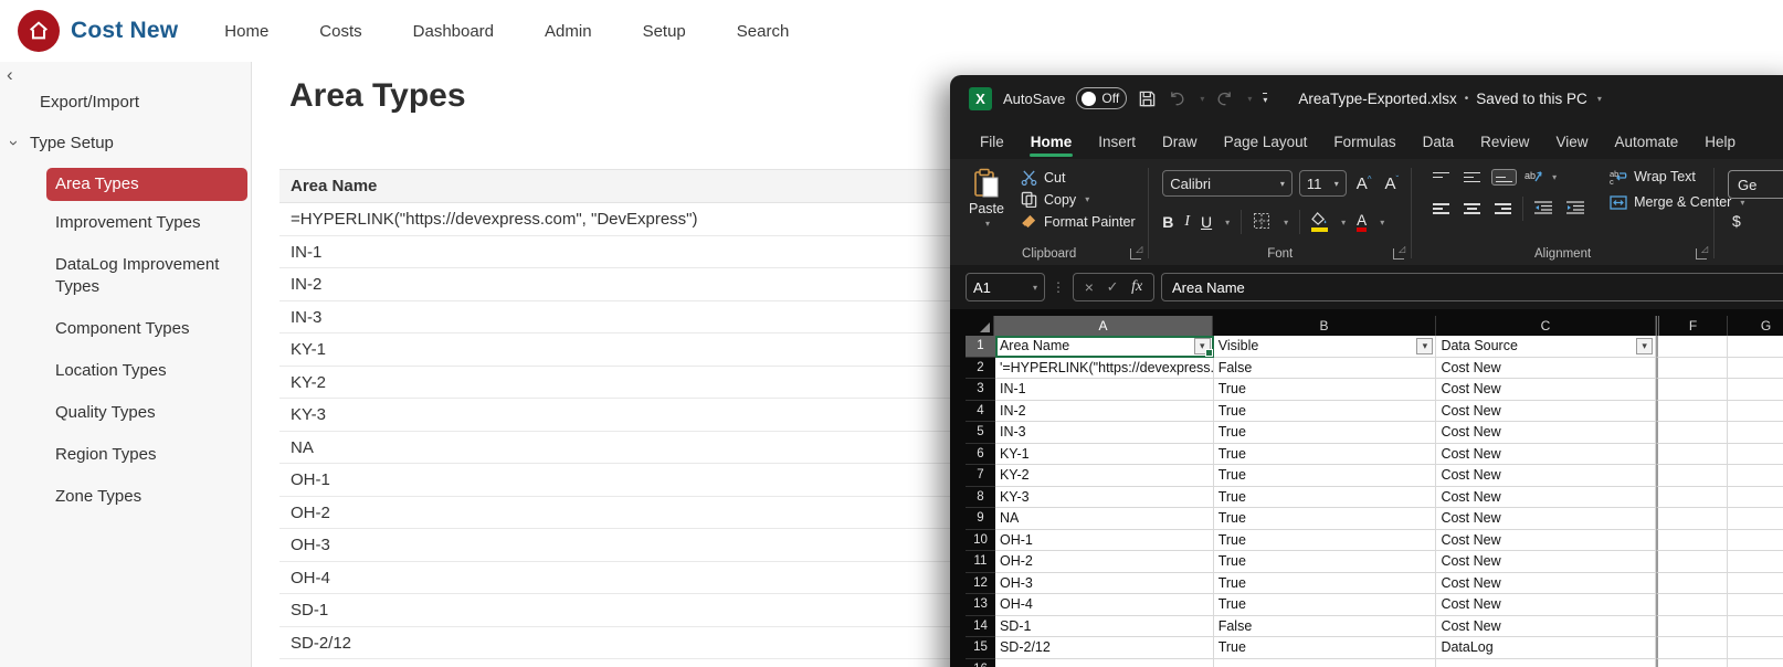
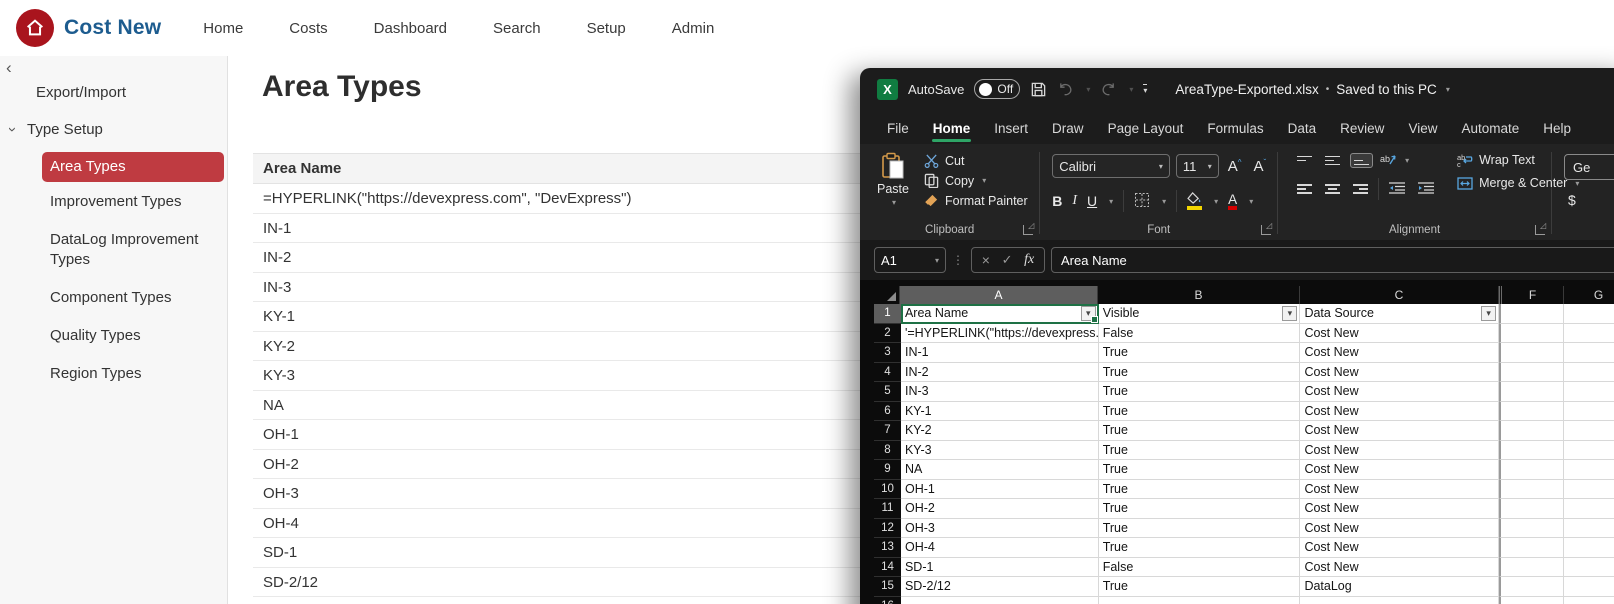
  Cost New
  Home
  Costs
  Dashboard
- Admin
+ Search
  Setup
- Search
+ Admin
  ‹
  Export/Import
  Type Setup
  Area Types
  Improvement Types
  DataLog Improvement Types
  Component Types
- Location Types
  Quality Types
  Region Types
- Zone Types
  Area Types
  Area Name
  =HYPERLINK("https://devexpress.com", "DevExpress")
  IN-1
  IN-2
  IN-3
  KY-1
  KY-2
  KY-3
  NA
  OH-1
  OH-2
  OH-3
  OH-4
  SD-1
  SD-2/12
  X
  AutoSave
  Off
  ▾
  ▾
  ▾
  AreaType-Exported.xlsx
  •
  Saved to this PC
  ▾
  File
  Home
  Insert
  Draw
  Page Layout
  Formulas
  Data
  Review
  View
  Automate
  Help
  Paste
  ▾
  Cut
  Copy
  ▾
  Format Painter
  Clipboard
  Calibri
  ▾
  11
  ▾
  A^
  Aˇ
  B
  I
  U
  ▾
  ▾
  ▾
  A
  ▾
  Font
  ab
  ▾
  ab
  c
  Wrap Text
  Merge & Center
  ▾
  Alignment
  Ge
  $
  A1
  ▾
  ⋮
  ×
  ✓
  fx
  Area Name
  A
  B
  C
  F
  G
  1
  Area Name
  Visible
  Data Source
  2
  False
  Cost New
  3
  IN-1
  True
  Cost New
  4
  IN-2
  True
  Cost New
  5
  IN-3
  True
  Cost New
  6
  KY-1
  True
  Cost New
  7
  KY-2
  True
  Cost New
  8
  KY-3
  True
  Cost New
  9
  NA
  True
  Cost New
  10
  OH-1
  True
  Cost New
  11
  OH-2
  True
  Cost New
  12
  OH-3
  True
  Cost New
  13
  OH-4
  True
  Cost New
  14
  SD-1
  False
  Cost New
  15
  SD-2/12
  True
  DataLog
